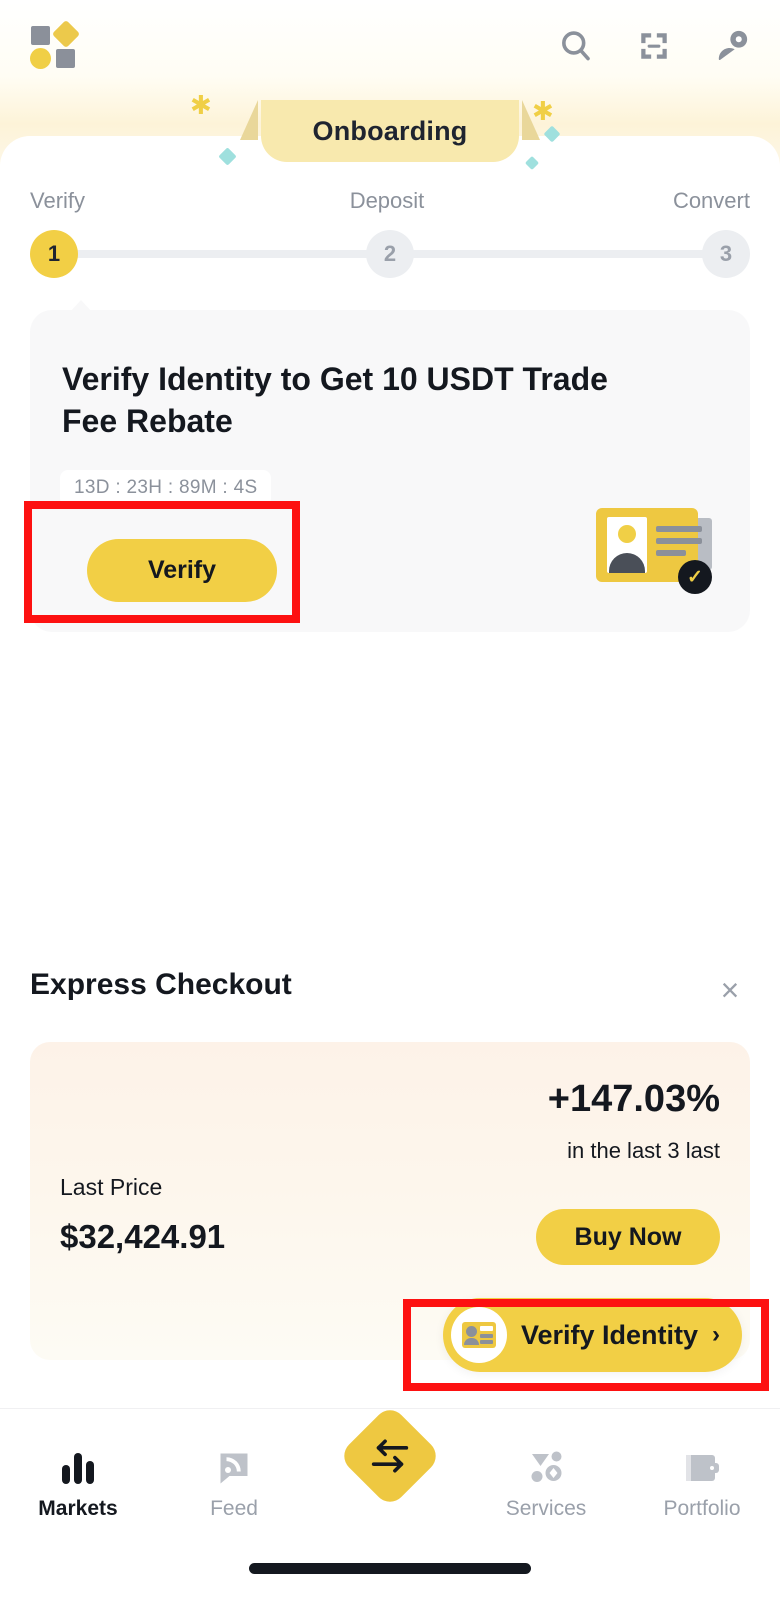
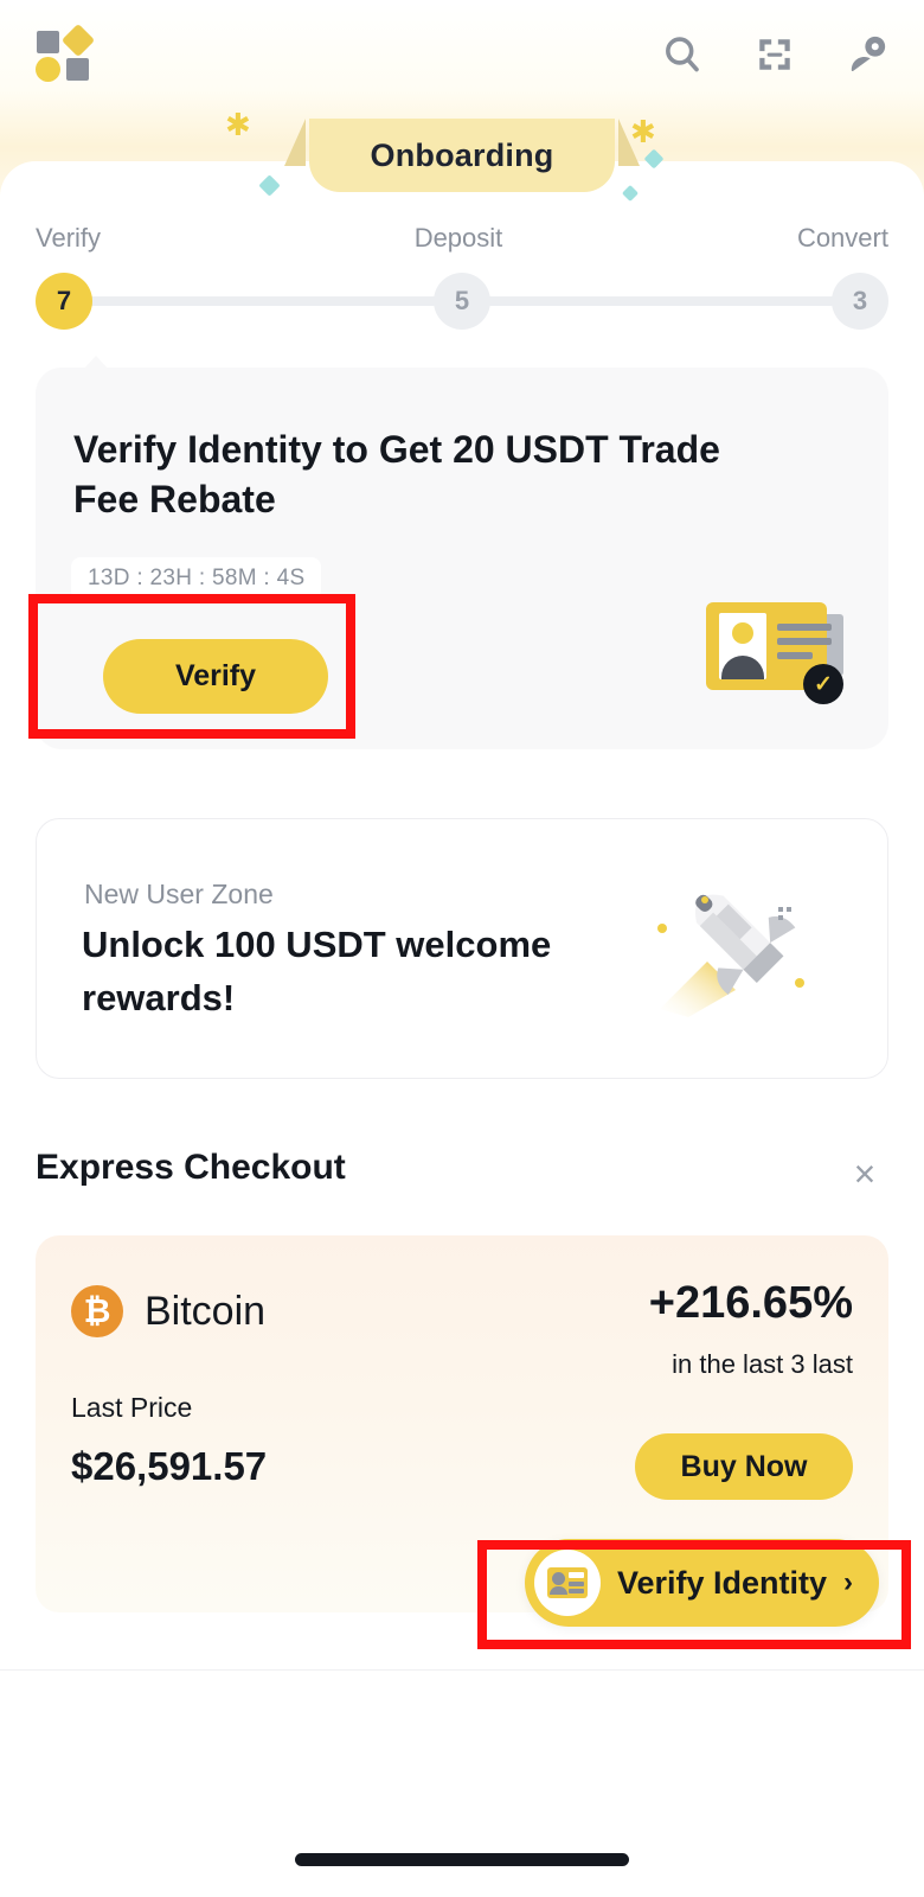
  Onboarding
  ✱
  ✱
  Verify
  Deposit
  Convert
- 1
+ 7
- 2
+ 5
  3
- Verify Identity to Get 10 USDT Trade Fee Rebate
+ Verify Identity to Get 20 USDT Trade Fee Rebate
- 13D : 23H : 89M : 4S
+ 13D : 23H : 58M : 4S
  Verify
  ✓
+ New User Zone
+ Unlock 100 USDT welcome rewards!
  Express Checkout
  ×
+ ₿
+ Bitcoin
- +147.03%
+ +216.65%
  in the last 3 last
  Last Price
- $32,424.91
+ $26,591.57
  Buy Now
  Verify Identity
  ›
- Markets
- Feed
- Services
- Portfolio
